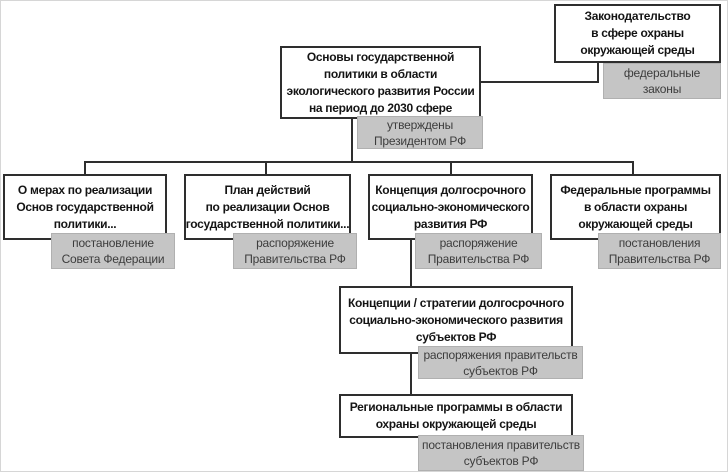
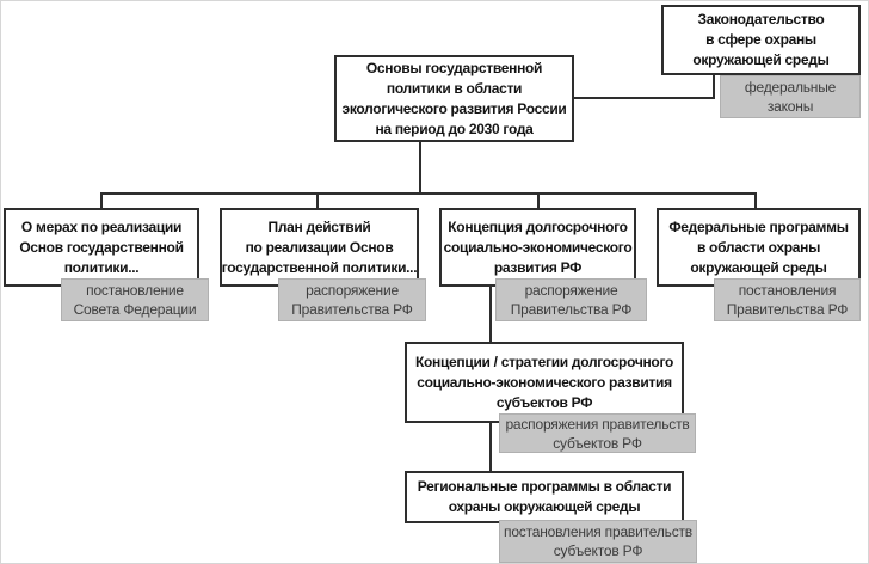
  Законодательство
  в сфере охраны
  окружающей среды
  федеральные
  законы
  Основы государственной
  политики в области
  экологического развития России
- на период до 2030 сфере
+ на период до 2030 года
- утверждены
- Президентом РФ
  О мерах по реализации
  Основ государственной
  политики...
  постановление
  Совета Федерации
  План действий
  по реализации Основ
  государственной политики...
  распоряжение
  Правительства РФ
  Концепция долгосрочного
  социально-экономического
  развития РФ
  распоряжение
  Правительства РФ
  Федеральные программы
  в области охраны
  окружающей среды
  постановления
  Правительства РФ
  Концепции / стратегии долгосрочного
  социально-экономического развития
  субъектов РФ
  распоряжения правительств
  субъектов РФ
  Региональные программы в области
  охраны окружающей среды
  постановления правительств
  субъектов РФ
